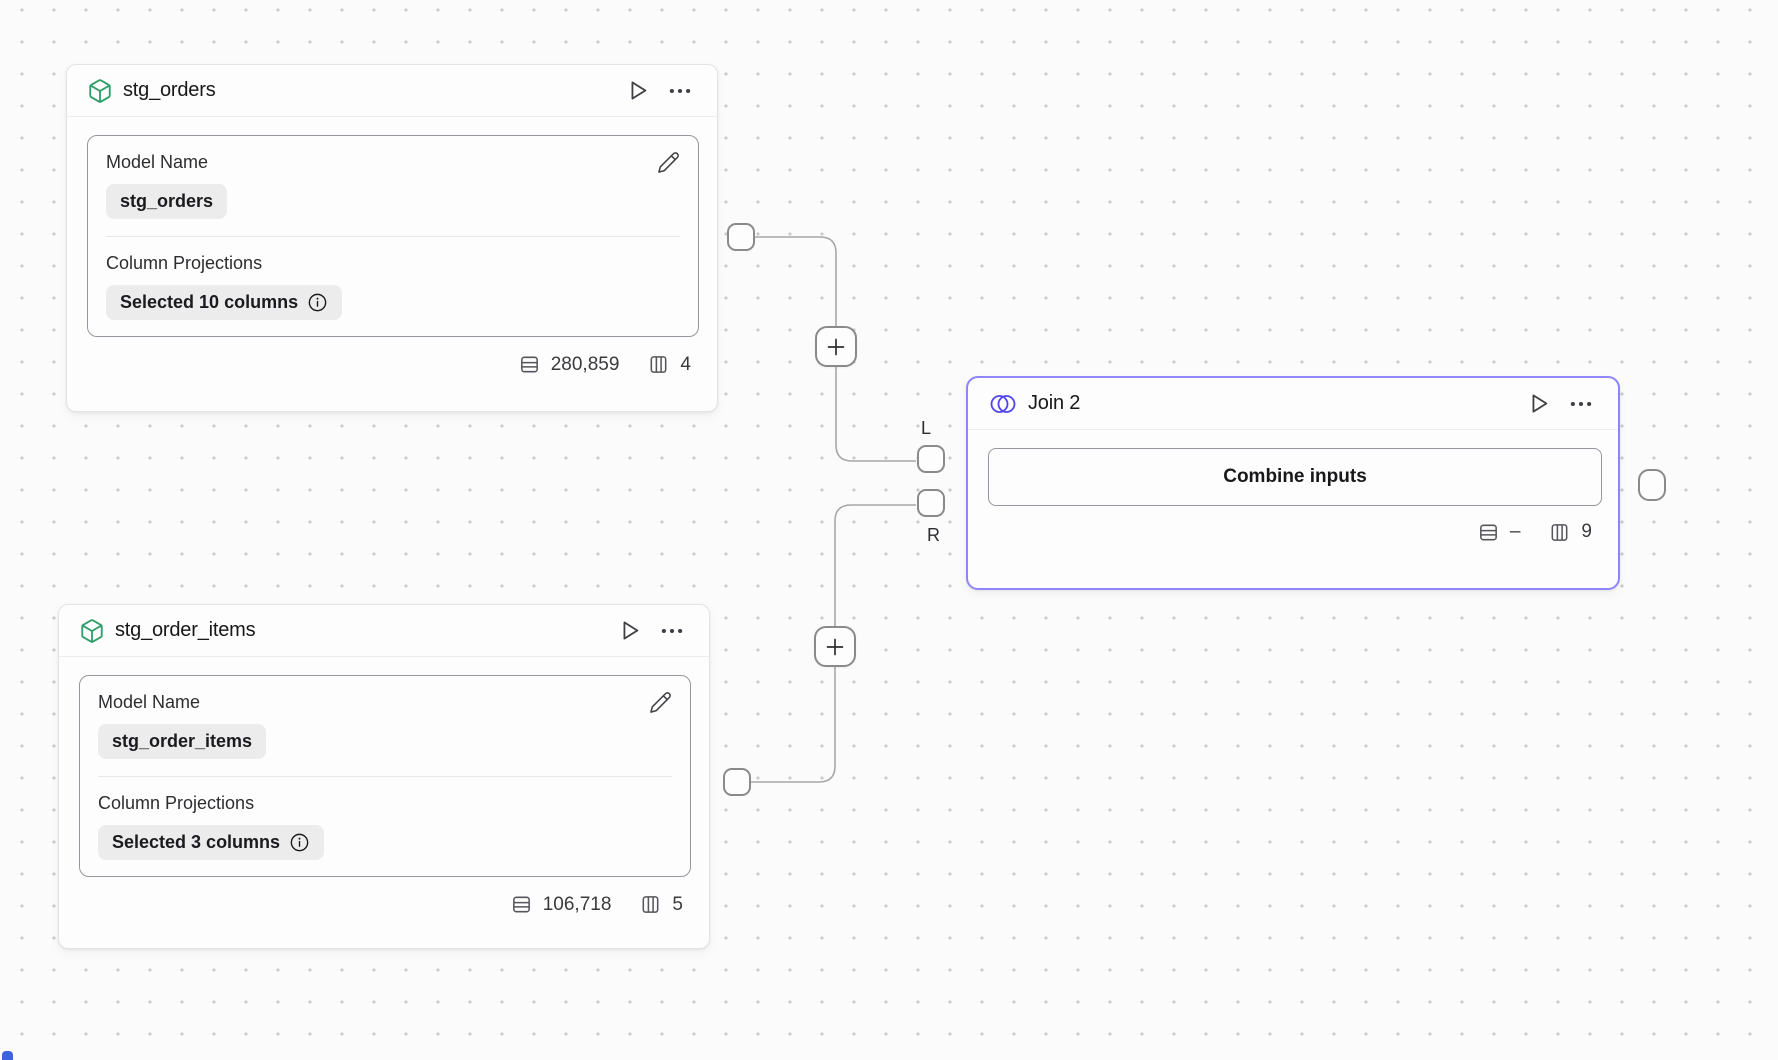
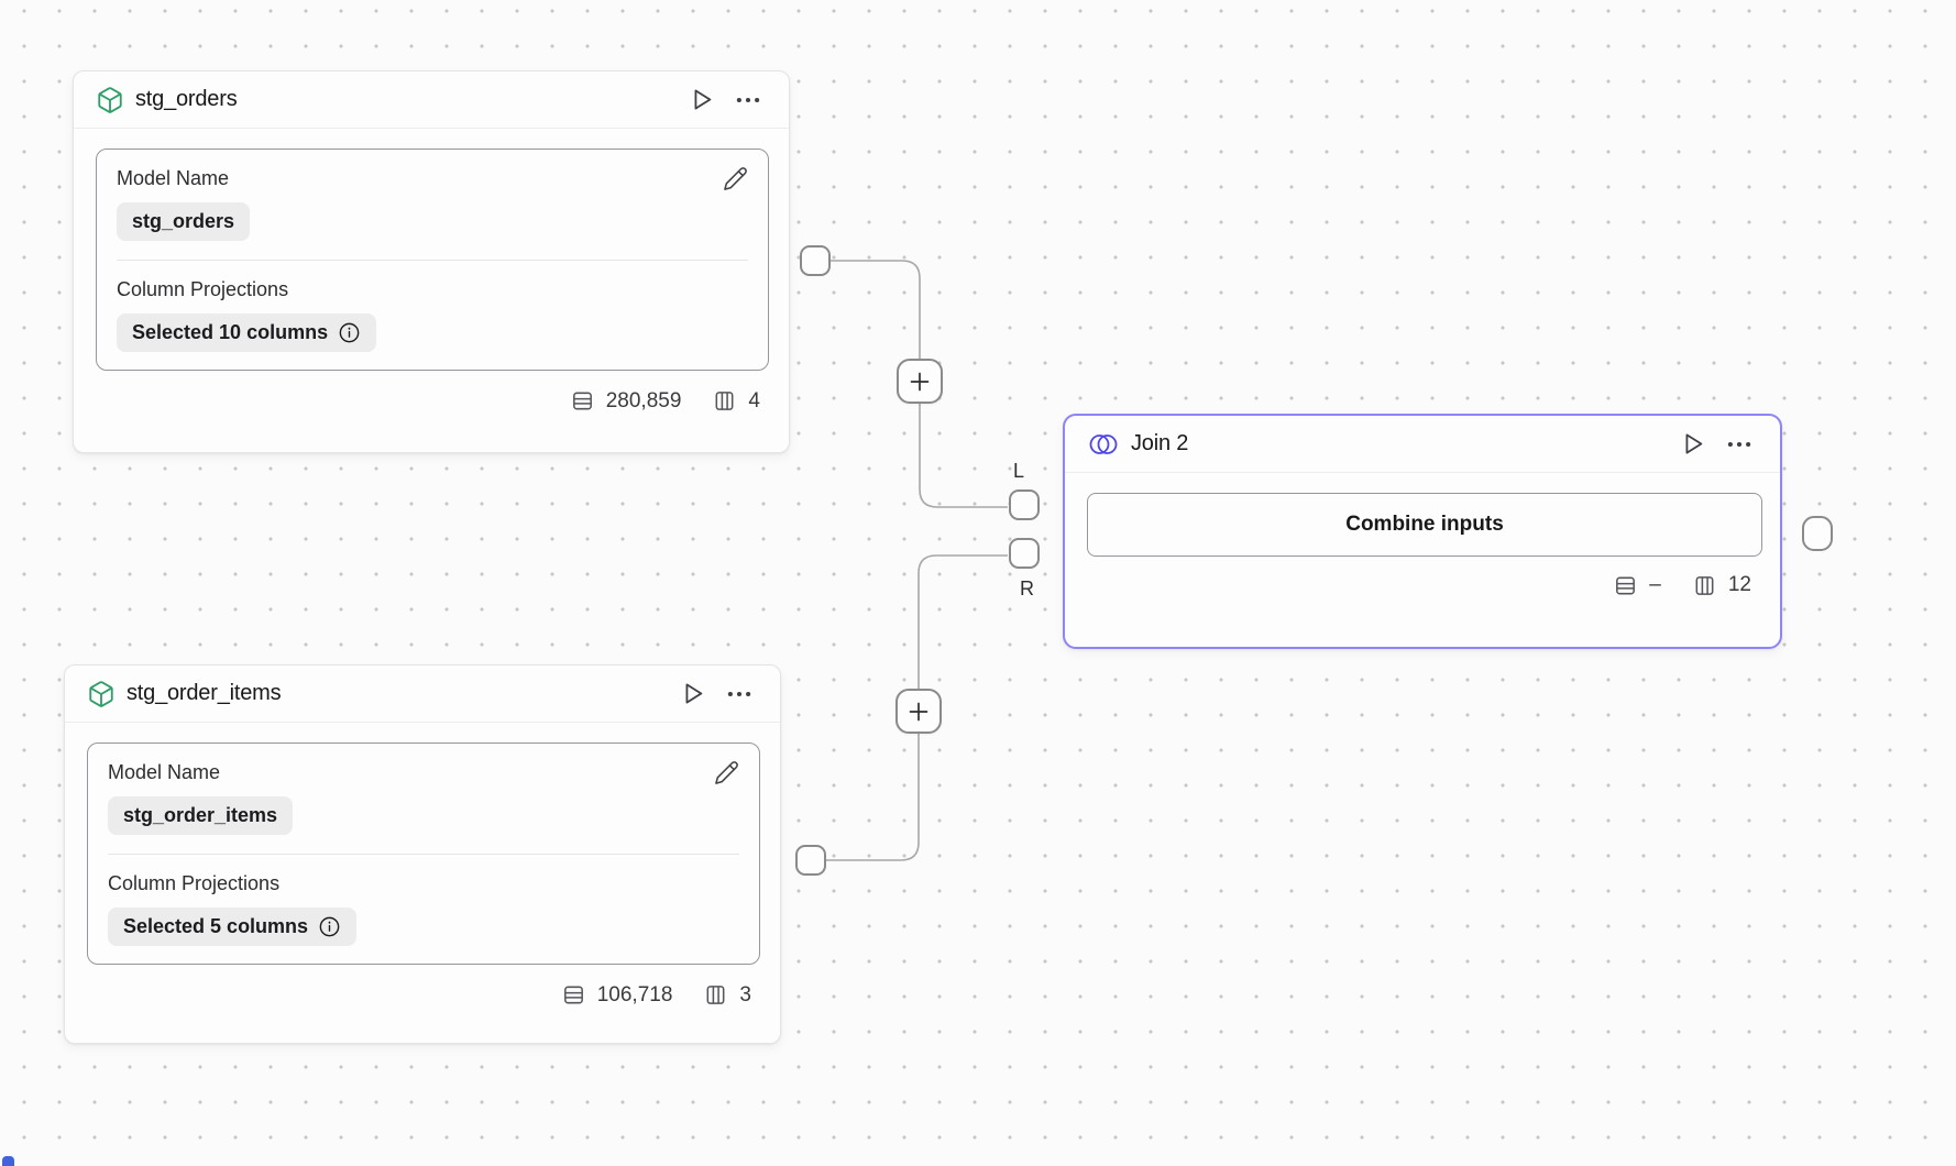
  stg_orders
  Model Name
  stg_orders
  Column Projections
  Selected 10 columns
  280,859
  4
  stg_order_items
  Model Name
  stg_order_items
  Column Projections
- Selected 3 columns
+ Selected 5 columns
  106,718
- 5
+ 3
  Join 2
  Combine inputs
  –
- 9
+ 12
  L
  R
